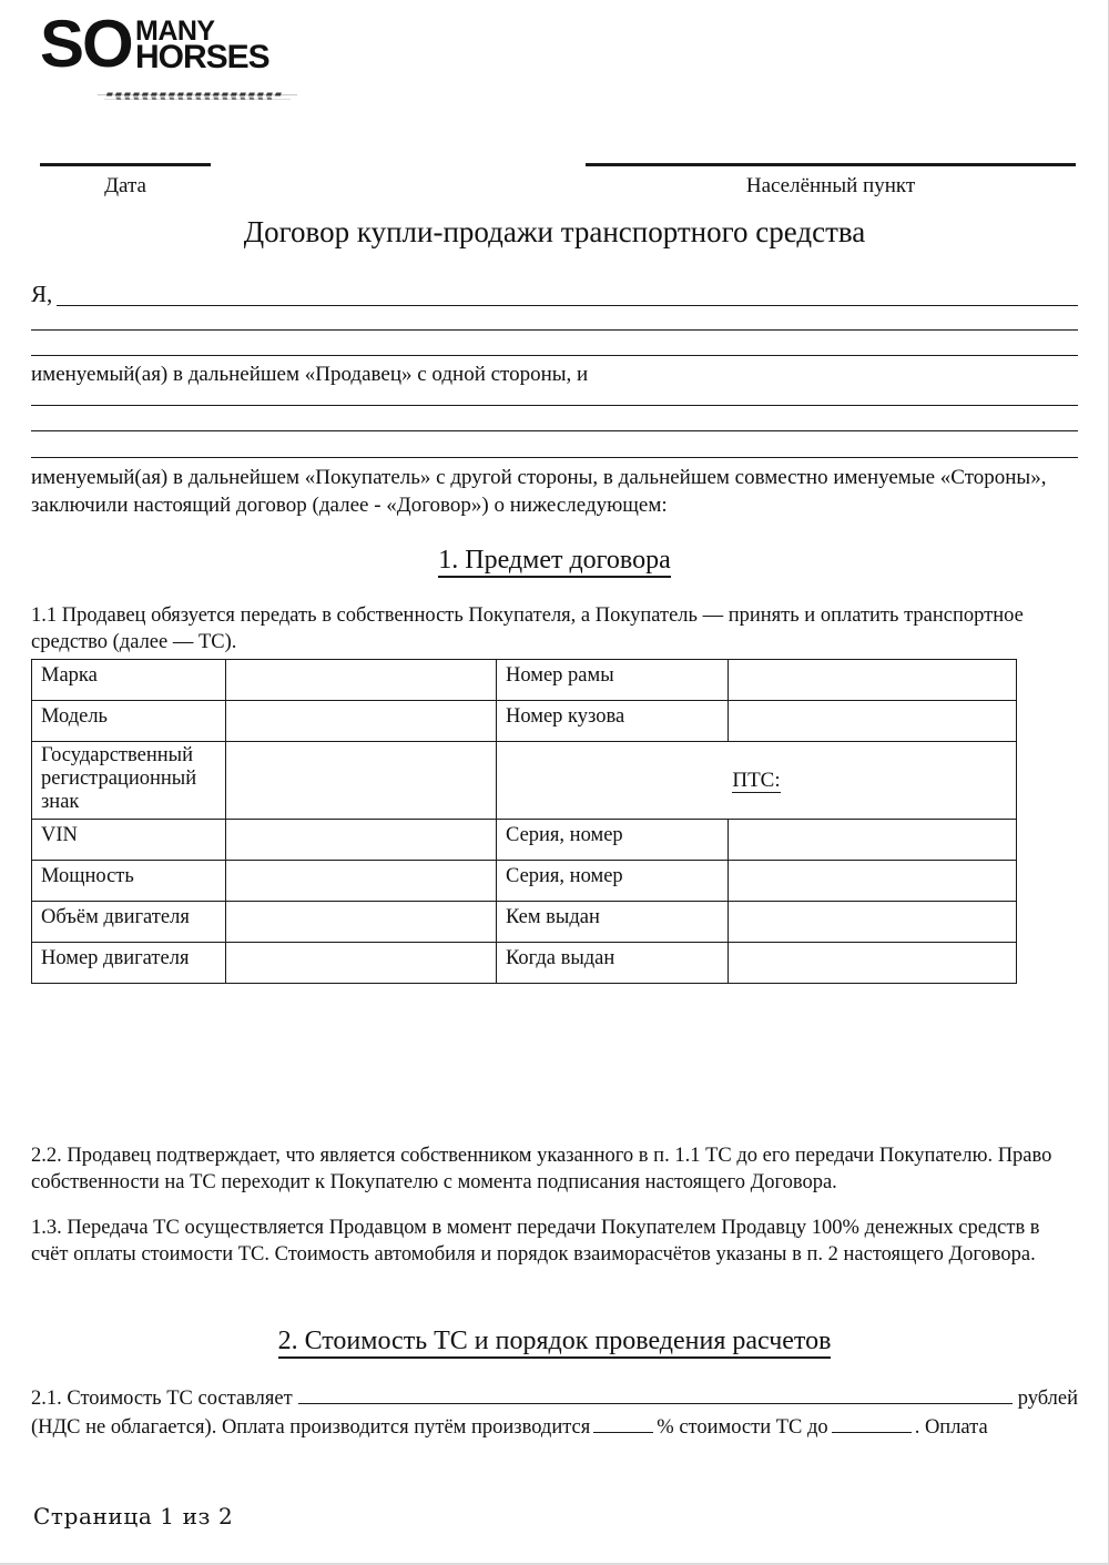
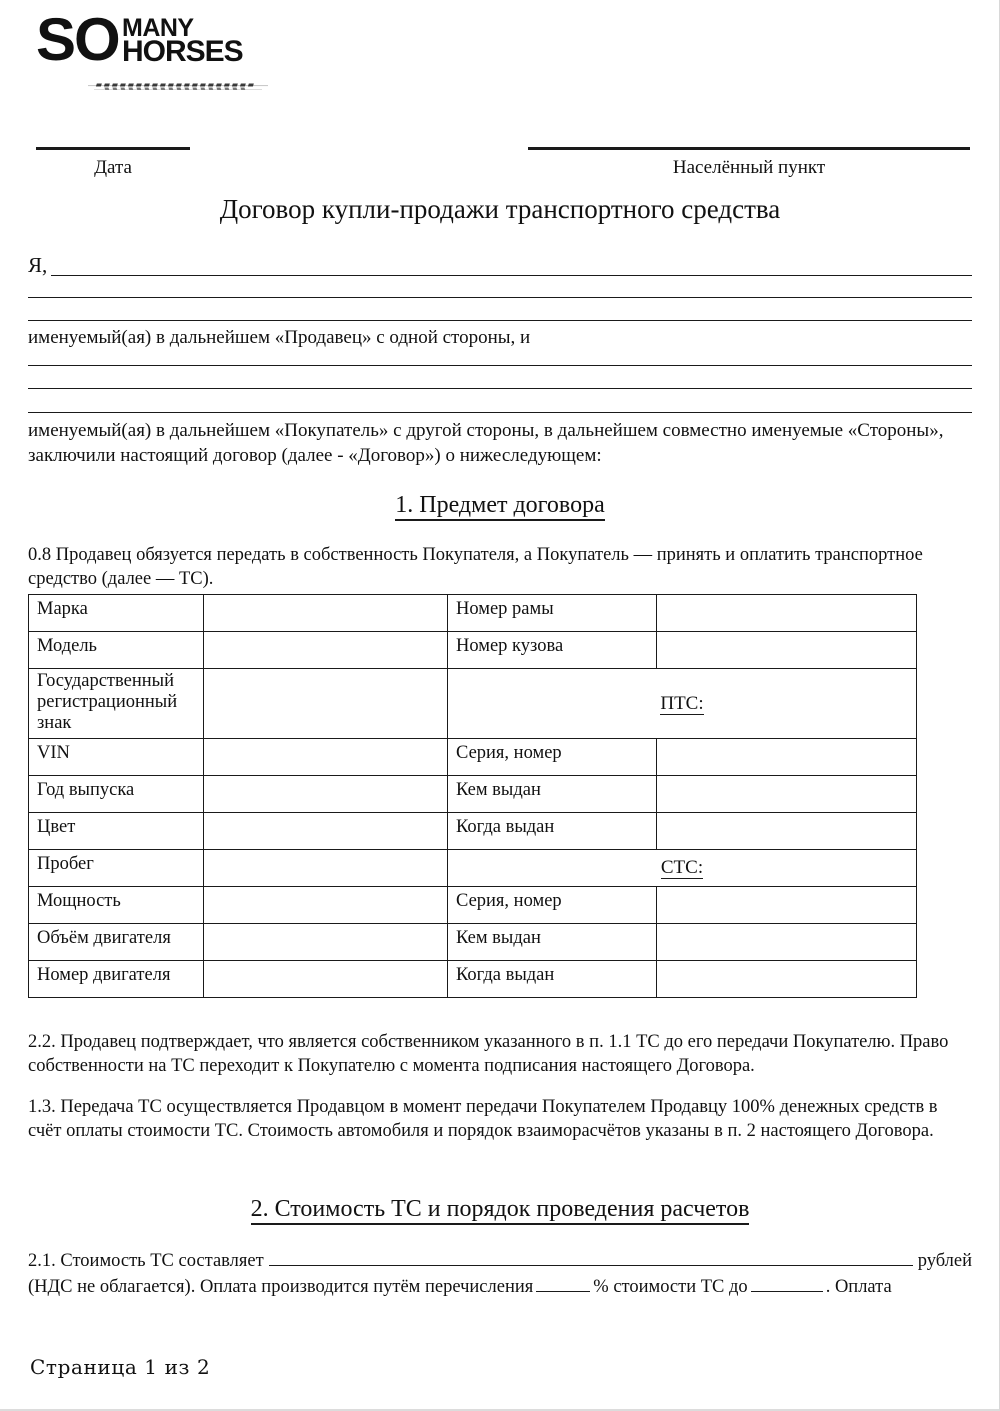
  SO
  MANY
  HORSES
  Дата
  Населённый пункт
  Договор купли-продажи транспортного средства
  Я,
  именуемый(ая) в дальнейшем «Продавец» с одной стороны, и
  именуемый(ая) в дальнейшем «Покупатель» с другой стороны, в дальнейшем совместно именуемые «Стороны», заключили настоящий договор (далее - «Договор») о нижеследующем:
  1. Предмет договора
- 1.1 Продавец обязуется передать в собственность Покупателя, а Покупатель — принять и оплатить транспортное средство (далее — ТС).
+ 0.8 Продавец обязуется передать в собственность Покупателя, а Покупатель — принять и оплатить транспортное средство (далее — ТС).
  Марка		Номер рамы
  Модель		Номер кузова
  Государственный регистрационный знак		ПТС:
  VIN		Серия, номер
+ Год выпуска		Кем выдан
+ Цвет		Когда выдан
+ Пробег		СТС:
  Мощность		Серия, номер
  Объём двигателя		Кем выдан
  Номер двигателя		Когда выдан
  2.2. Продавец подтверждает, что является собственником указанного в п. 1.1 ТС до его передачи Покупателю. Право собственности на ТС переходит к Покупателю с момента подписания настоящего Договора.
  1.3. Передача ТС осуществляется Продавцом в момент передачи Покупателем Продавцу 100% денежных средств в счёт оплаты стоимости ТС. Стоимость автомобиля и порядок взаиморасчётов указаны в п. 2 настоящего Договора.
  2. Стоимость ТС и порядок проведения расчетов
  2.1. Стоимость ТС составляет
  рублей
- (НДС не облагается). Оплата производится путём производится
+ (НДС не облагается). Оплата производится путём перечисления
  % стоимости ТС до
  . Оплата
  Страница 1 из 2
